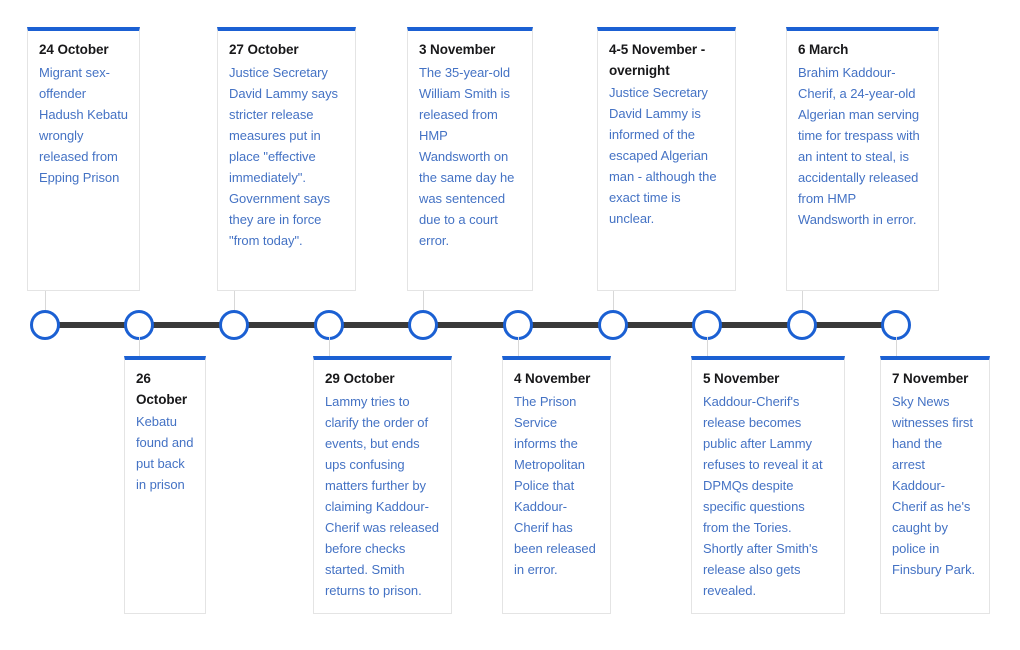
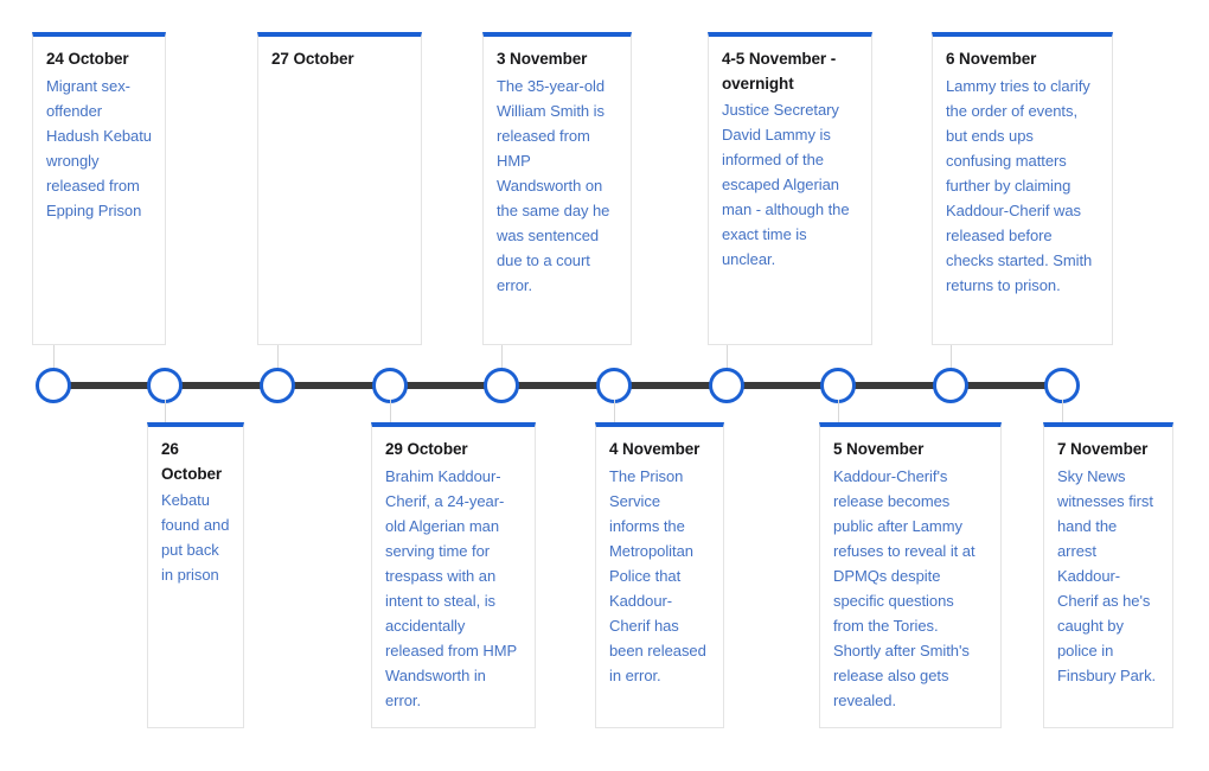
  24 October
  Migrant sex-offender Hadush Kebatu wrongly released from Epping Prison
  27 October
- Justice Secretary David Lammy says stricter release measures put in place "effective immediately". Government says they are in force "from today".
  3 November
  The 35-year-old William Smith is released from HMP Wandsworth on the same day he was sentenced due to a court error.
  4-5 November - overnight
  Justice Secretary David Lammy is informed of the escaped Algerian man - although the exact time is unclear.
- 6 March
+ 6 November
- Brahim Kaddour-Cherif, a 24-year-old Algerian man serving time for trespass with an intent to steal, is accidentally released from HMP Wandsworth in error.
+ Lammy tries to clarify the order of events, but ends ups confusing matters further by claiming Kaddour-Cherif was released before checks started. Smith returns to prison.
  26 October
  Kebatu found and put back in prison
  29 October
- Lammy tries to clarify the order of events, but ends ups confusing matters further by claiming Kaddour-Cherif was released before checks started. Smith returns to prison.
+ Brahim Kaddour-Cherif, a 24-year-old Algerian man serving time for trespass with an intent to steal, is accidentally released from HMP Wandsworth in error.
  4 November
  The Prison Service informs the Metropolitan Police that Kaddour-Cherif has been released in error.
  5 November
  Kaddour-Cherif's release becomes public after Lammy refuses to reveal it at DPMQs despite specific questions from the Tories. Shortly after Smith's release also gets revealed.
  7 November
  Sky News witnesses first hand the arrest Kaddour-Cherif as he's caught by police in Finsbury Park.
